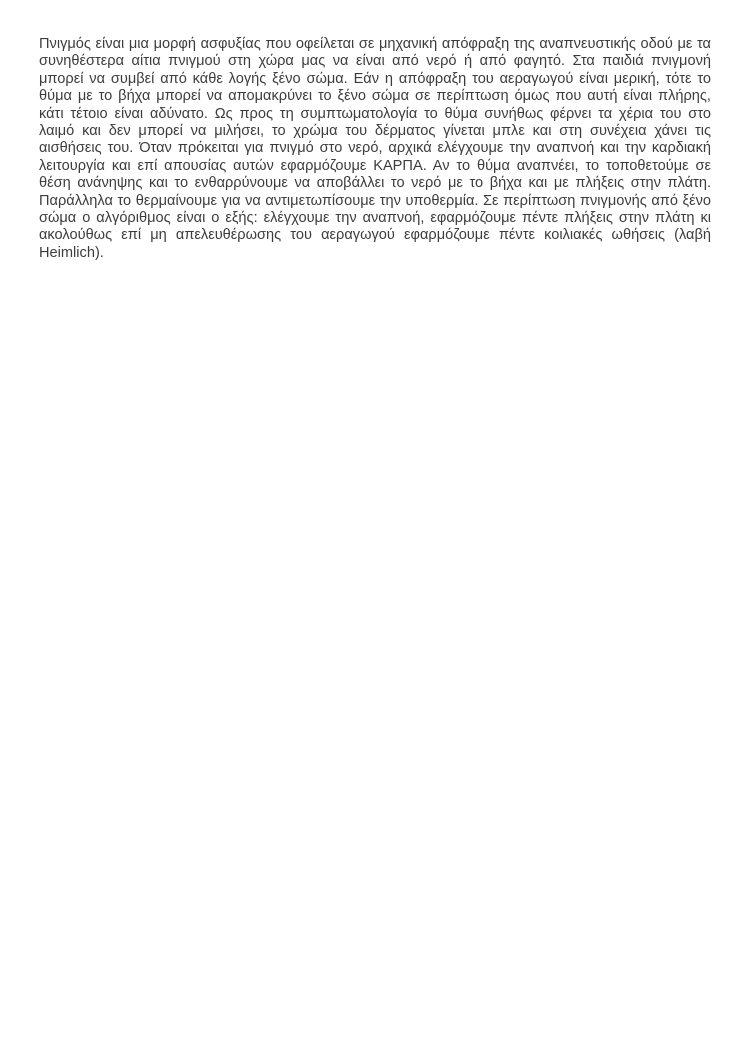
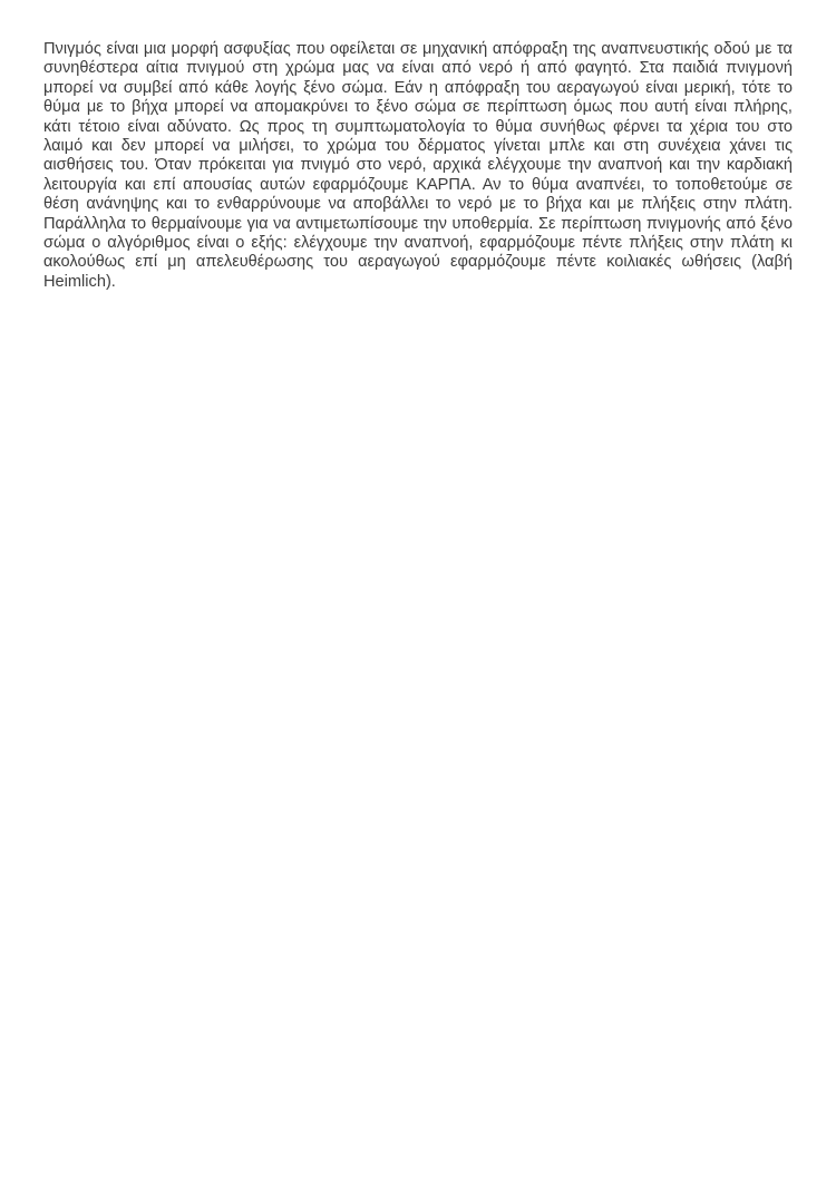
- Πνιγμός είναι μια μορφή ασφυξίας που οφείλεται σε μηχανική απόφραξη της αναπνευστικής οδού με τα συνηθέστερα αίτια πνιγμού στη χώρα μας να είναι από νερό ή από φαγητό. Στα παιδιά πνιγμονή μπορεί να συμβεί από κάθε λογής ξένο σώμα. Εάν η απόφραξη του αεραγωγού είναι μερική, τότε το θύμα με το βήχα μπορεί να απομακρύνει το ξένο σώμα σε περίπτωση όμως που αυτή είναι πλήρης, κάτι τέτοιο είναι αδύνατο. Ως προς τη συμπτωματολογία το θύμα συνήθως φέρνει τα χέρια του στο λαιμό και δεν μπορεί να μιλήσει, το χρώμα του δέρματος γίνεται μπλε και στη συνέχεια χάνει τις αισθήσεις του. Όταν πρόκειται για πνιγμό στο νερό, αρχικά ελέγχουμε την αναπνοή και την καρδιακή λειτουργία και επί απουσίας αυτών εφαρμόζουμε ΚΑΡΠΑ. Αν το θύμα αναπνέει, το τοποθετούμε σε θέση ανάνηψης και το ενθαρρύνουμε να αποβάλλει το νερό με το βήχα και με πλήξεις στην πλάτη. Παράλληλα το θερμαίνουμε για να αντιμετωπίσουμε την υποθερμία. Σε περίπτωση πνιγμονής από ξένο σώμα ο αλγόριθμος είναι ο εξής: ελέγχουμε την αναπνοή, εφαρμόζουμε πέντε πλήξεις στην πλάτη κι ακολούθως επί μη απελευθέρωσης του αεραγωγού εφαρμόζουμε πέντε κοιλιακές ωθήσεις (λαβή Heimlich).
+ Πνιγμός είναι μια μορφή ασφυξίας που οφείλεται σε μηχανική απόφραξη της αναπνευστικής οδού με τα συνηθέστερα αίτια πνιγμού στη χρώμα μας να είναι από νερό ή από φαγητό. Στα παιδιά πνιγμονή μπορεί να συμβεί από κάθε λογής ξένο σώμα. Εάν η απόφραξη του αεραγωγού είναι μερική, τότε το θύμα με το βήχα μπορεί να απομακρύνει το ξένο σώμα σε περίπτωση όμως που αυτή είναι πλήρης, κάτι τέτοιο είναι αδύνατο. Ως προς τη συμπτωματολογία το θύμα συνήθως φέρνει τα χέρια του στο λαιμό και δεν μπορεί να μιλήσει, το χρώμα του δέρματος γίνεται μπλε και στη συνέχεια χάνει τις αισθήσεις του. Όταν πρόκειται για πνιγμό στο νερό, αρχικά ελέγχουμε την αναπνοή και την καρδιακή λειτουργία και επί απουσίας αυτών εφαρμόζουμε ΚΑΡΠΑ. Αν το θύμα αναπνέει, το τοποθετούμε σε θέση ανάνηψης και το ενθαρρύνουμε να αποβάλλει το νερό με το βήχα και με πλήξεις στην πλάτη. Παράλληλα το θερμαίνουμε για να αντιμετωπίσουμε την υποθερμία. Σε περίπτωση πνιγμονής από ξένο σώμα ο αλγόριθμος είναι ο εξής: ελέγχουμε την αναπνοή, εφαρμόζουμε πέντε πλήξεις στην πλάτη κι ακολούθως επί μη απελευθέρωσης του αεραγωγού εφαρμόζουμε πέντε κοιλιακές ωθήσεις (λαβή Heimlich).
